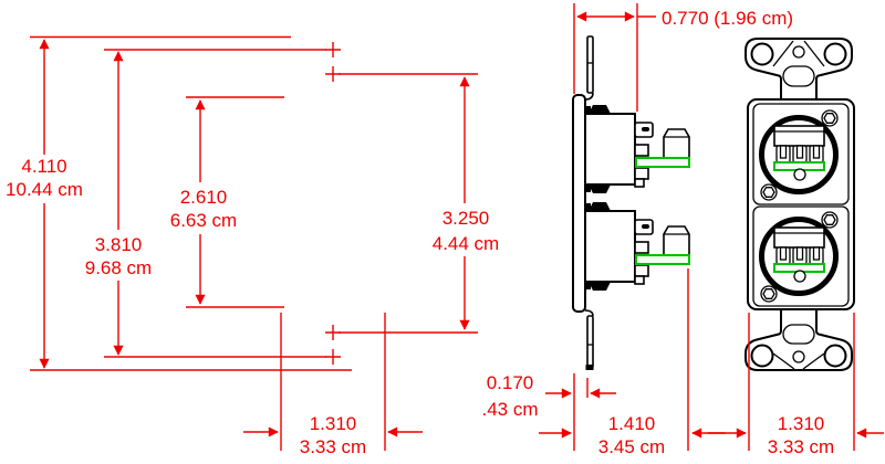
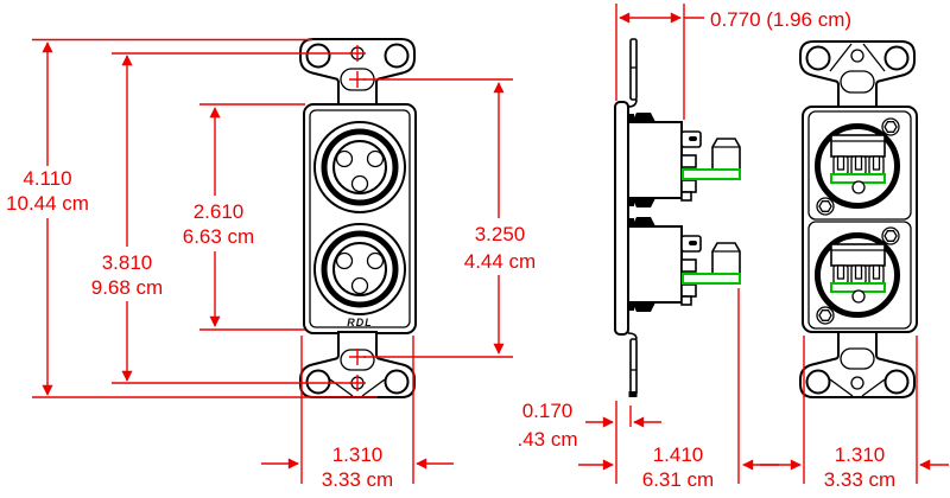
+ RDL
  4.110
  10.44 cm
  3.810
  9.68 cm
  2.610
  6.63 cm
  3.250
  4.44 cm
  1.310
  3.33 cm
  0.770 (1.96 cm)
  0.170
  .43 cm
  1.410
- 3.45 cm
+ 6.31 cm
  1.310
  3.33 cm
